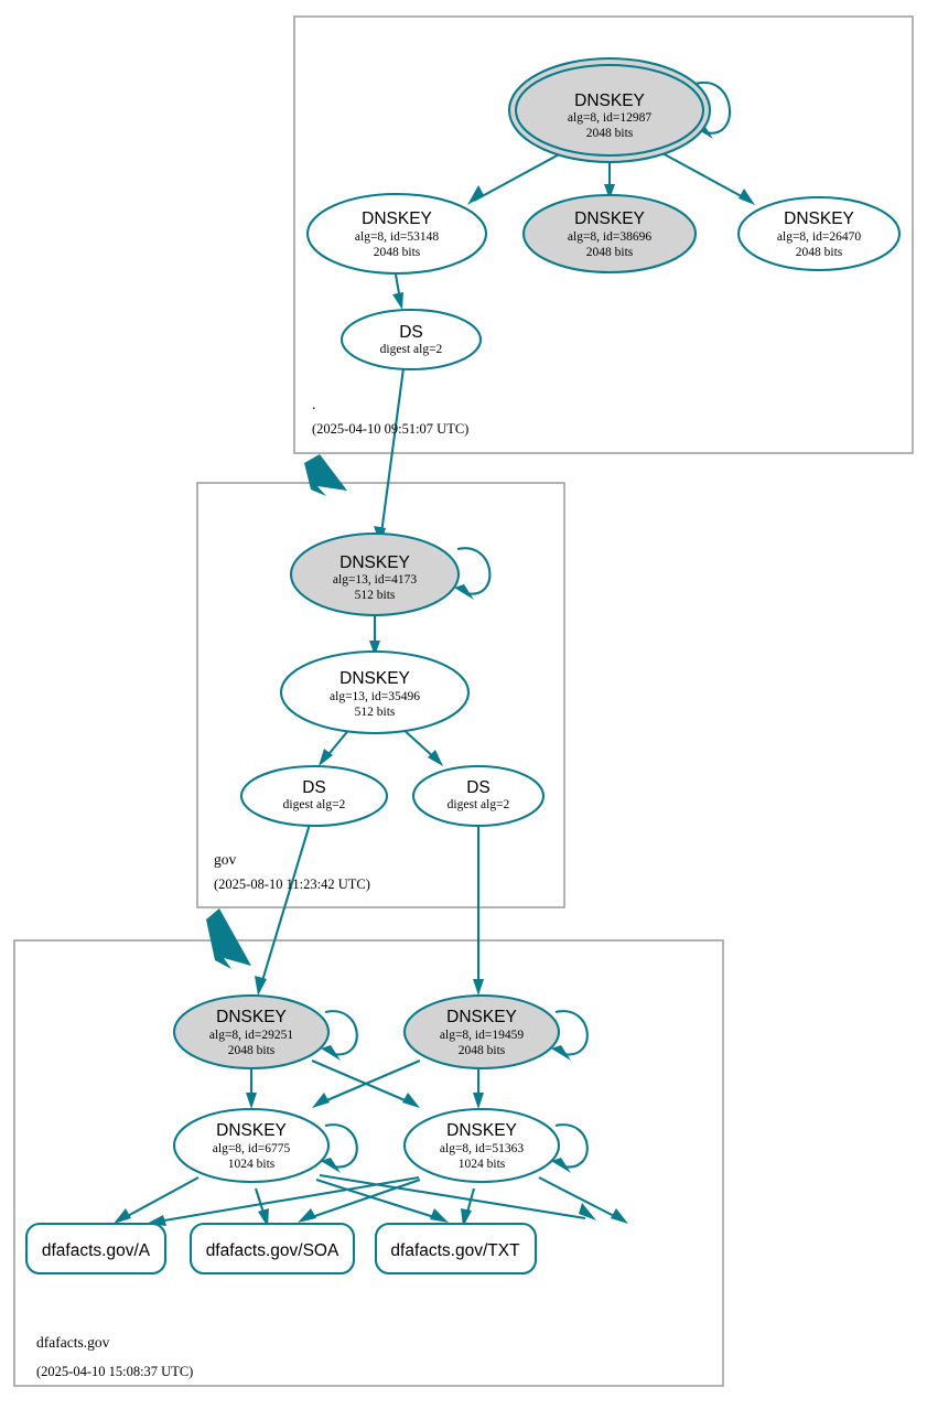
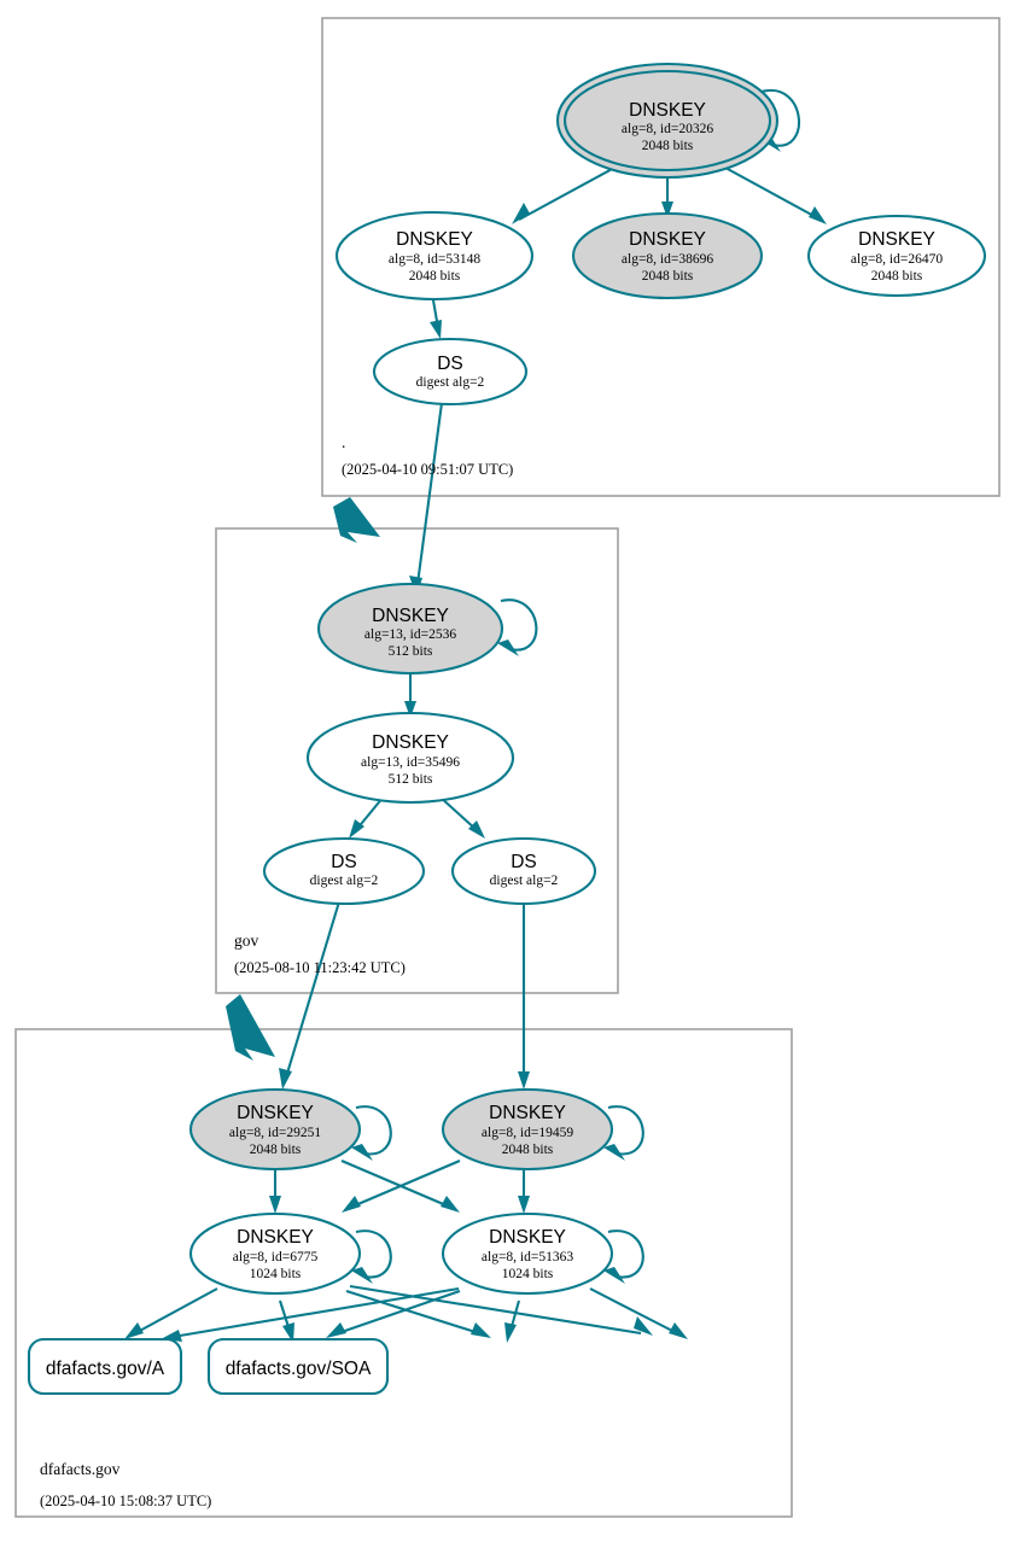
  DNSKEY
- alg=8, id=12987
+ alg=8, id=20326
  2048 bits
  DNSKEY
  alg=8, id=53148
  2048 bits
  DNSKEY
  alg=8, id=38696
  2048 bits
  DNSKEY
  alg=8, id=26470
  2048 bits
  DS
  digest alg=2
  .
  (2025-04-10 09:51:07 UTC)
  DNSKEY
- alg=13, id=4173
+ alg=13, id=2536
  512 bits
  DNSKEY
  alg=13, id=35496
  512 bits
  DS
  digest alg=2
  DS
  digest alg=2
  gov
  (2025-08-10 11:23:42 UTC)
  DNSKEY
  alg=8, id=29251
  2048 bits
  DNSKEY
  alg=8, id=19459
  2048 bits
  DNSKEY
  alg=8, id=6775
  1024 bits
  DNSKEY
  alg=8, id=51363
  1024 bits
  dfafacts.gov/A
  dfafacts.gov/SOA
- dfafacts.gov/TXT
  dfafacts.gov
  (2025-04-10 15:08:37 UTC)
